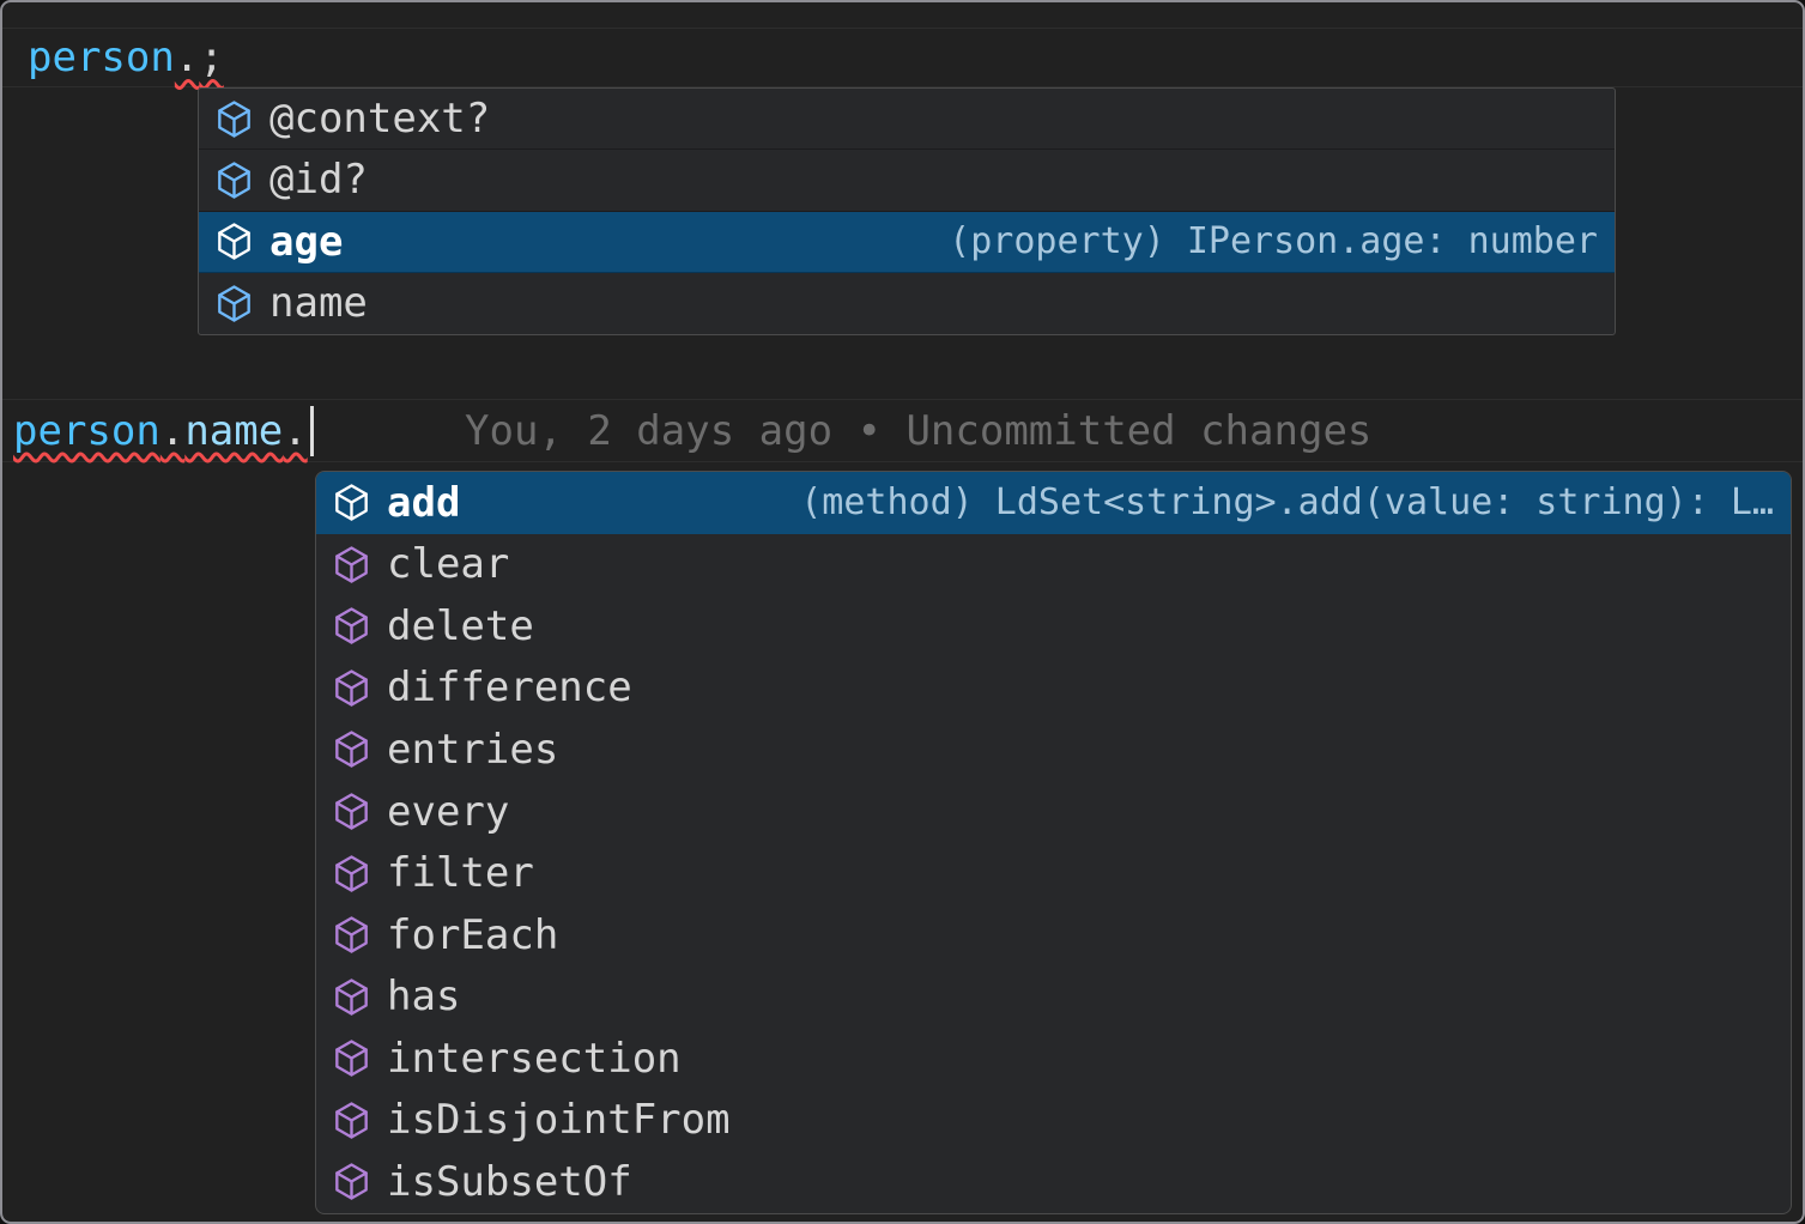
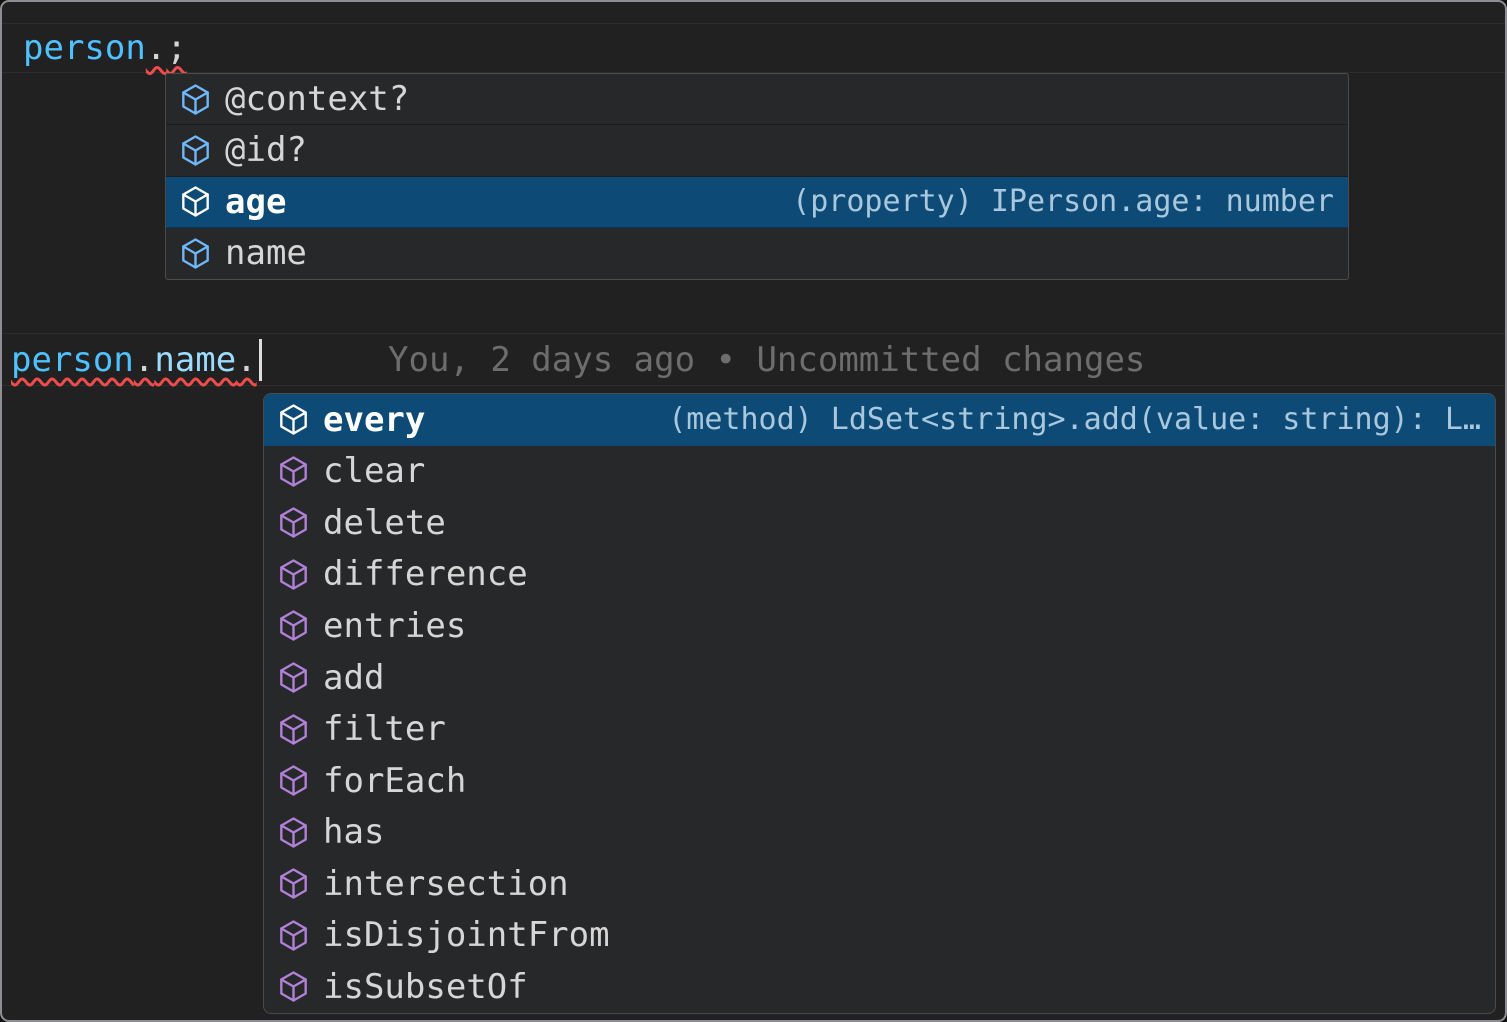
  person.;
  @context?
  @id?
  age
  (property) IPerson.age: number
  name
  person.name.
  You, 2 days ago • Uncommitted changes
- add
+ every
  (method) LdSet<string>.add(value: string): L…
  clear
  delete
  difference
  entries
- every
+ add
  filter
  forEach
  has
  intersection
  isDisjointFrom
  isSubsetOf
